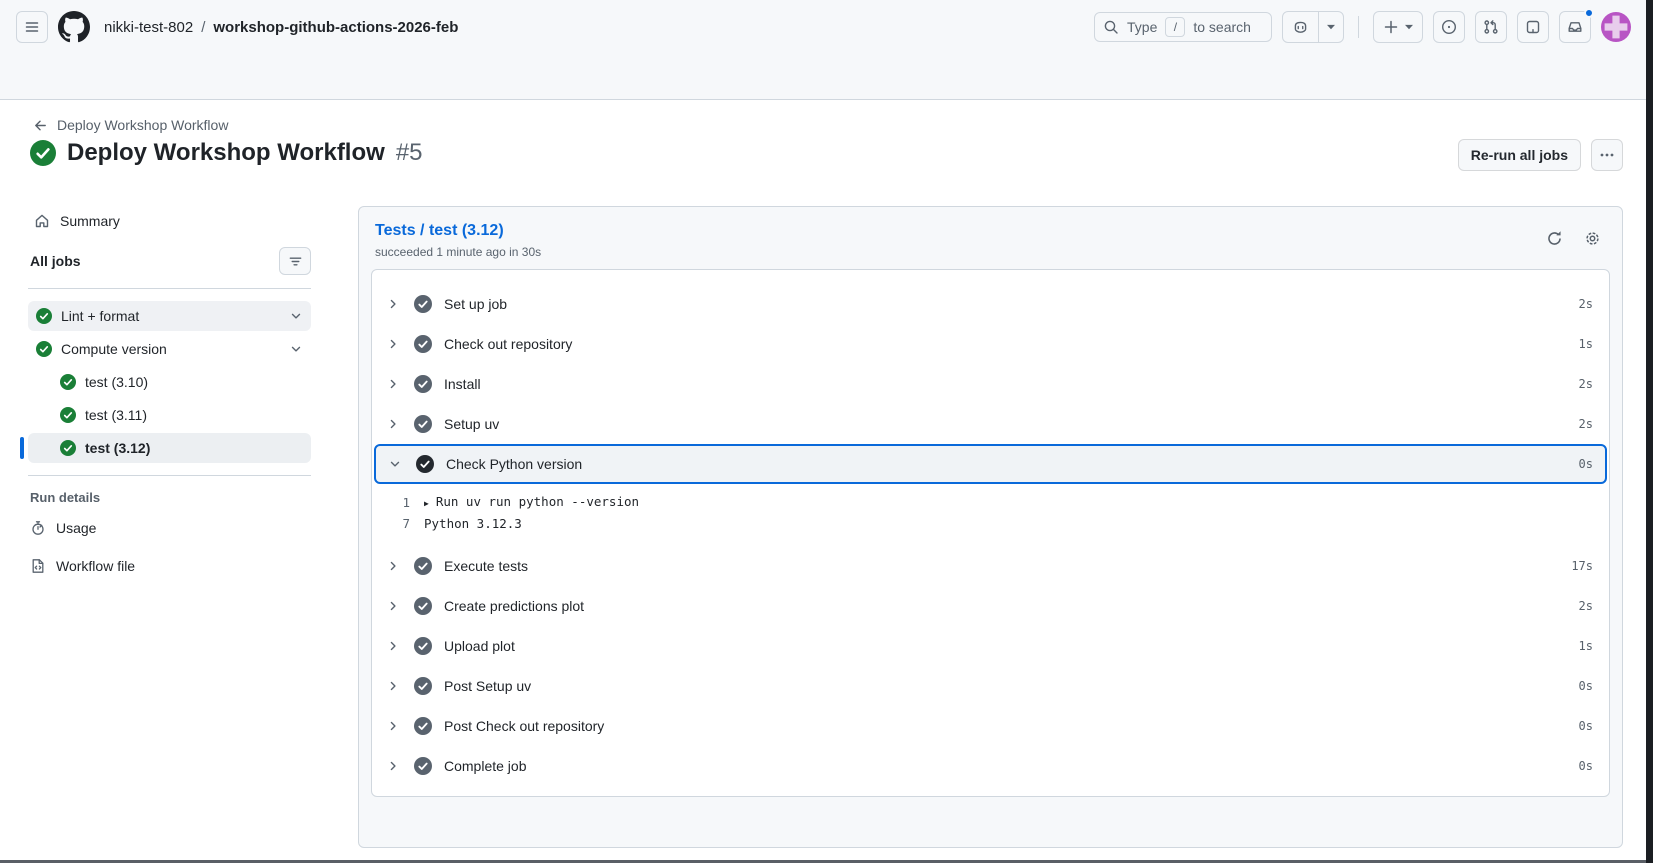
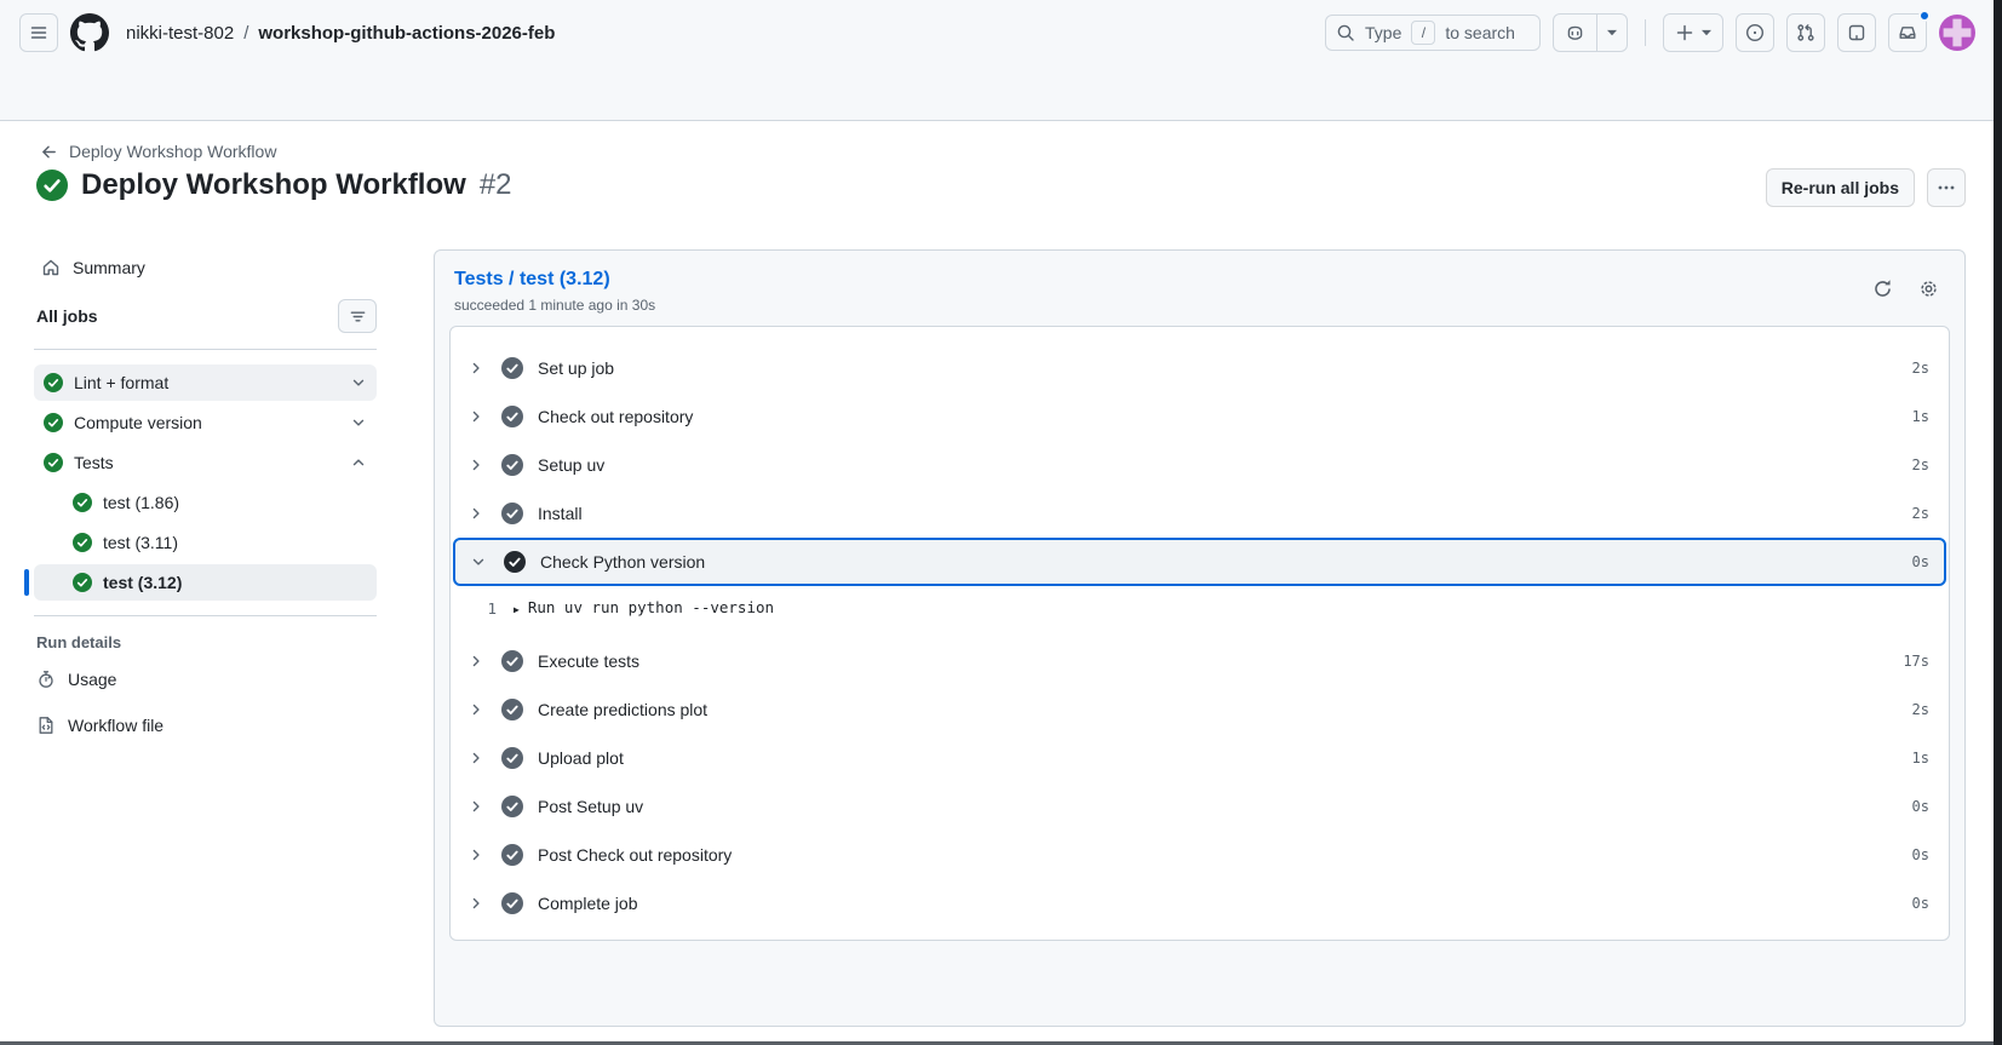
  nikki-test-802
  /
  workshop-github-actions-2026-feb
  Type
  /
  to search
  Deploy Workshop Workflow
  Deploy Workshop Workflow
- #5
+ #2
  Re-run all jobs
  Summary
  All jobs
  Lint + format
  Compute version
+ Tests
- test (3.10)
+ test (1.86)
  test (3.11)
  test (3.12)
  Run details
  Usage
  Workflow file
  Tests / test (3.12)
  succeeded 1 minute ago in 30s
  Set up job
  2s
  Check out repository
  1s
- Install
+ Setup uv
  2s
- Setup uv
+ Install
  2s
  Check Python version
  0s
  1
  ▶ Run uv run python --version
- 7
- Python 3.12.3
  Execute tests
  17s
  Create predictions plot
  2s
  Upload plot
  1s
  Post Setup uv
  0s
  Post Check out repository
  0s
  Complete job
  0s
